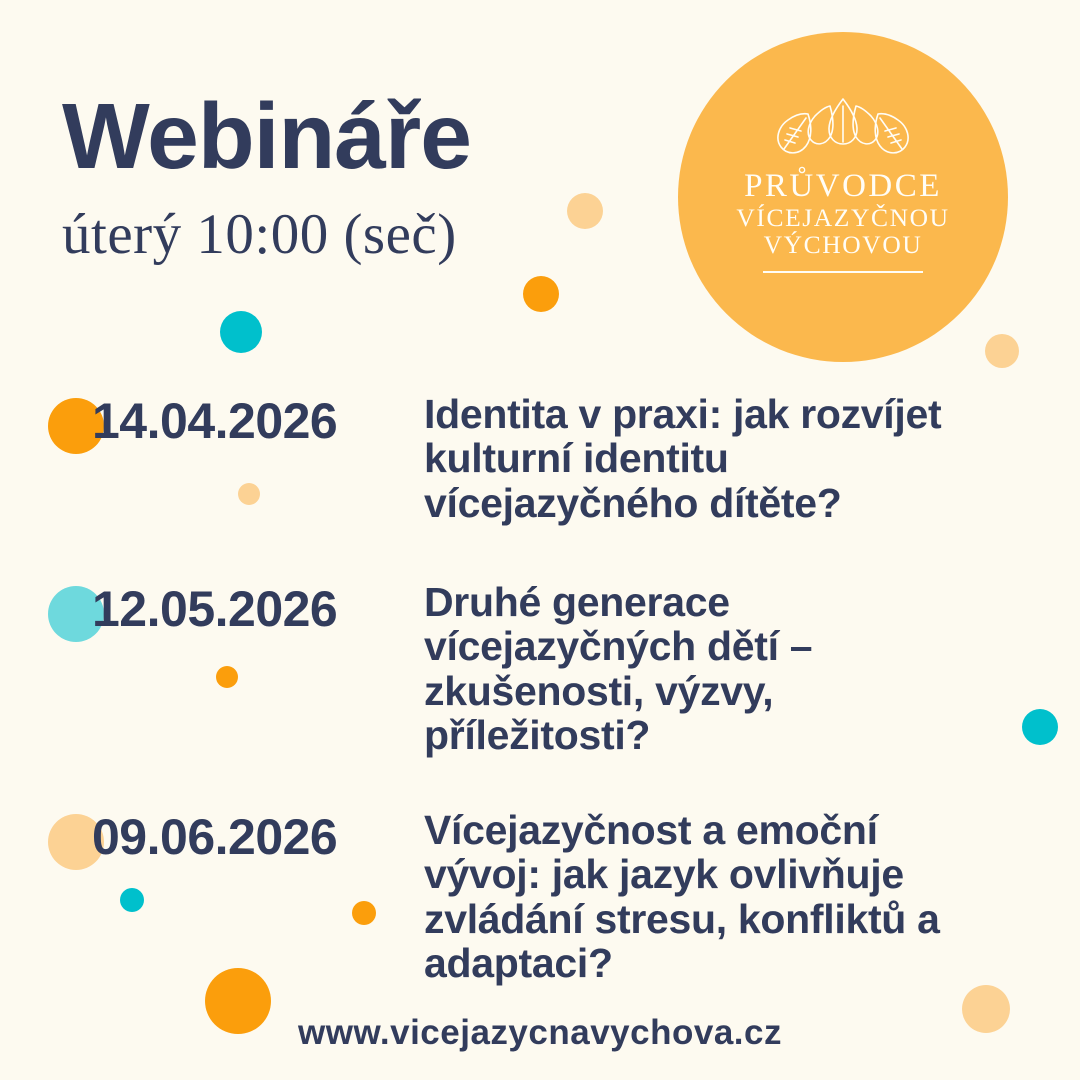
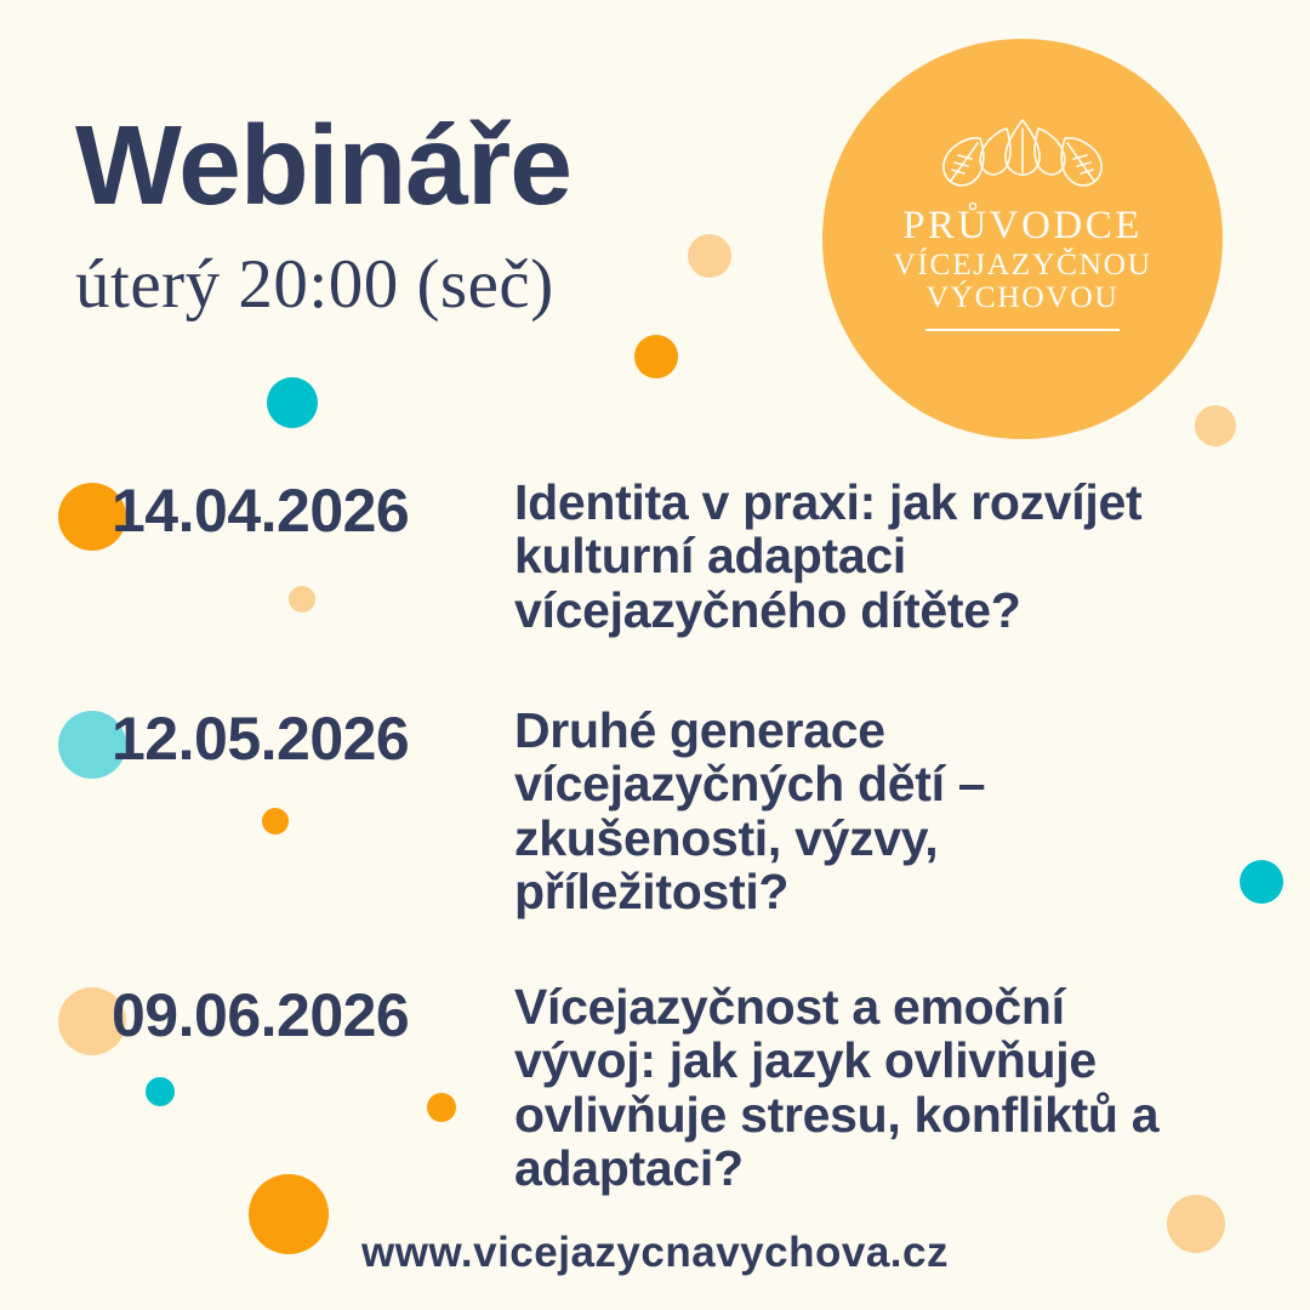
  PRŮVODCE
  VÍCEJAZYČNOU
  VÝCHOVOU
  Webináře
- úterý 10:00 (seč)
+ úterý 20:00 (seč)
  14.04.2026
- Identita v praxi: jak rozvíjet kulturní identitu vícejazyčného dítěte?
+ Identita v praxi: jak rozvíjet kulturní adaptaci vícejazyčného dítěte?
  12.05.2026
  Druhé generace vícejazyčných dětí – zkušenosti, výzvy, příležitosti?
  09.06.2026
- Vícejazyčnost a emoční vývoj: jak jazyk ovlivňuje zvládání stresu, konfliktů a adaptaci?
+ Vícejazyčnost a emoční vývoj: jak jazyk ovlivňuje ovlivňuje stresu, konfliktů a adaptaci?
  www.vicejazycnavychova.cz
